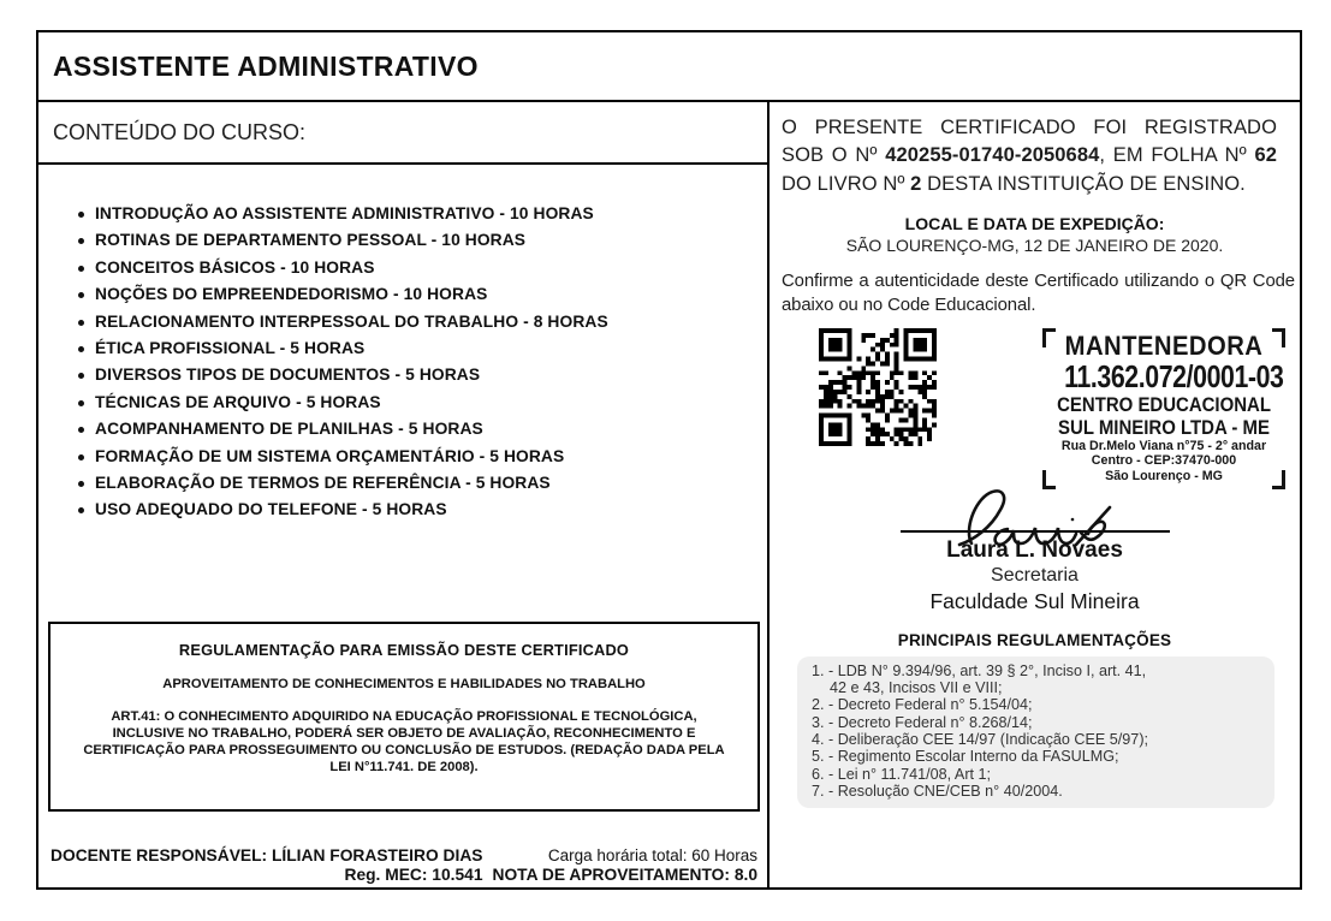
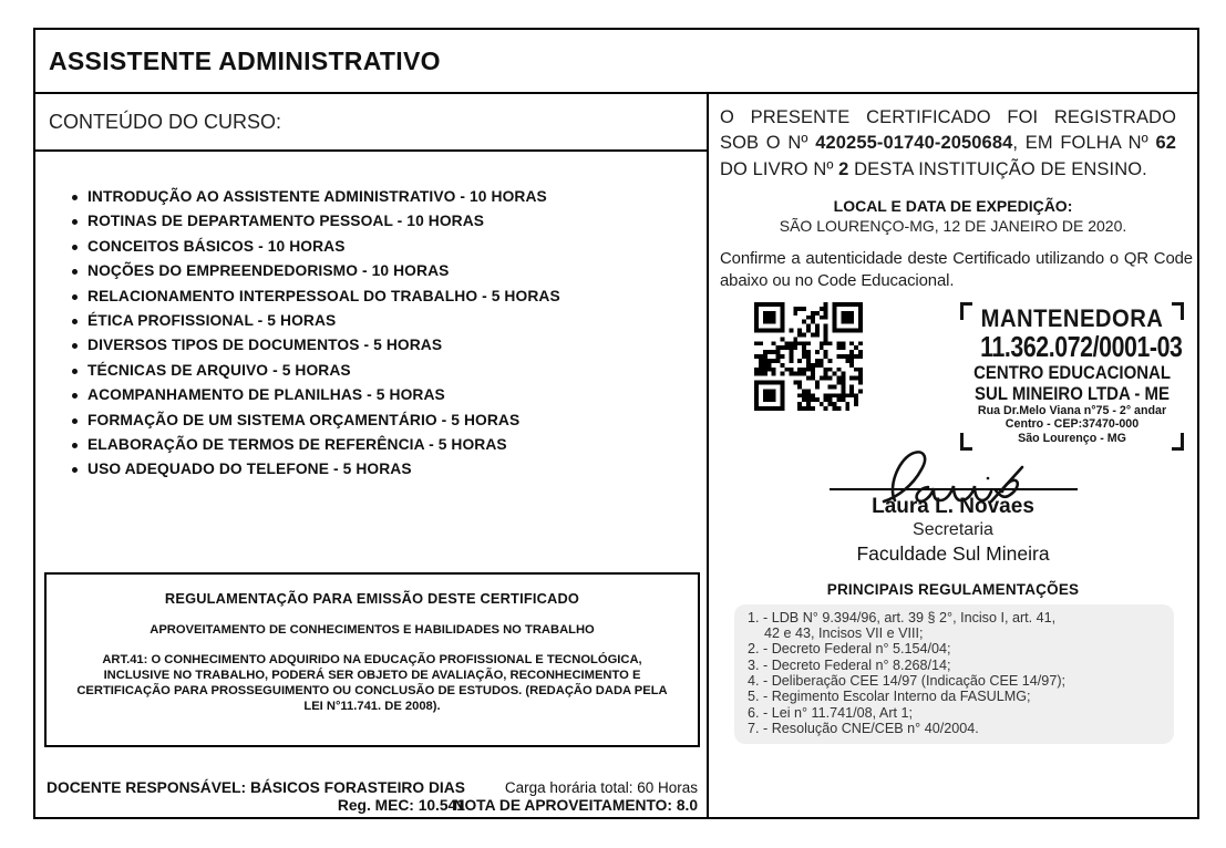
  ASSISTENTE ADMINISTRATIVO
  CONTEÚDO DO CURSO:
  INTRODUÇÃO AO ASSISTENTE ADMINISTRATIVO - 10 HORAS
  ROTINAS DE DEPARTAMENTO PESSOAL - 10 HORAS
  CONCEITOS BÁSICOS - 10 HORAS
  NOÇÕES DO EMPREENDEDORISMO - 10 HORAS
- RELACIONAMENTO INTERPESSOAL DO TRABALHO - 8 HORAS
+ RELACIONAMENTO INTERPESSOAL DO TRABALHO - 5 HORAS
  ÉTICA PROFISSIONAL - 5 HORAS
  DIVERSOS TIPOS DE DOCUMENTOS - 5 HORAS
  TÉCNICAS DE ARQUIVO - 5 HORAS
  ACOMPANHAMENTO DE PLANILHAS - 5 HORAS
  FORMAÇÃO DE UM SISTEMA ORÇAMENTÁRIO - 5 HORAS
  ELABORAÇÃO DE TERMOS DE REFERÊNCIA - 5 HORAS
  USO ADEQUADO DO TELEFONE - 5 HORAS
  REGULAMENTAÇÃO PARA EMISSÃO DESTE CERTIFICADO
  APROVEITAMENTO DE CONHECIMENTOS E HABILIDADES NO TRABALHO
  ART.41: O CONHECIMENTO ADQUIRIDO NA EDUCAÇÃO PROFISSIONAL E TECNOLÓGICA, INCLUSIVE NO TRABALHO, PODERÁ SER OBJETO DE AVALIAÇÃO, RECONHECIMENTO E CERTIFICAÇÃO PARA PROSSEGUIMENTO OU CONCLUSÃO DE ESTUDOS. (REDAÇÃO DADA PELA LEI N°11.741. DE 2008).
- DOCENTE RESPONSÁVEL: LÍLIAN FORASTEIRO DIAS
+ DOCENTE RESPONSÁVEL: BÁSICOS FORASTEIRO DIAS
  Reg. MEC: 10.541
  Carga horária total: 60 Horas
  NOTA DE APROVEITAMENTO: 8.0
  O PRESENTE CERTIFICADO FOI REGISTRADO
  SOB O Nº 420255-01740-2050684, EM FOLHA Nº 62
  DO LIVRO Nº 2 DESTA INSTITUIÇÃO DE ENSINO.
  LOCAL E DATA DE EXPEDIÇÃO:
  SÃO LOURENÇO-MG, 12 DE JANEIRO DE 2020.
  Confirme a autenticidade deste Certificado utilizando o QR Code
  abaixo ou no Code Educacional.
  MANTENEDORA
  11.362.072/0001-03
  CENTRO EDUCACIONAL
  SUL MINEIRO LTDA - ME
  Rua Dr.Melo Viana n°75 - 2° andar
  Centro - CEP:37470-000
  São Lourenço - MG
  Laura L. Novaes
  Secretaria
  Faculdade Sul Mineira
  PRINCIPAIS REGULAMENTAÇÕES
  1. - LDB N° 9.394/96, art. 39 § 2°, Inciso I, art. 41,
  42 e 43, Incisos VII e VIII;
  2. - Decreto Federal n° 5.154/04;
  3. - Decreto Federal n° 8.268/14;
- 4. - Deliberação CEE 14/97 (Indicação CEE 5/97);
+ 4. - Deliberação CEE 14/97 (Indicação CEE 14/97);
  5. - Regimento Escolar Interno da FASULMG;
  6. - Lei n° 11.741/08, Art 1;
  7. - Resolução CNE/CEB n° 40/2004.
